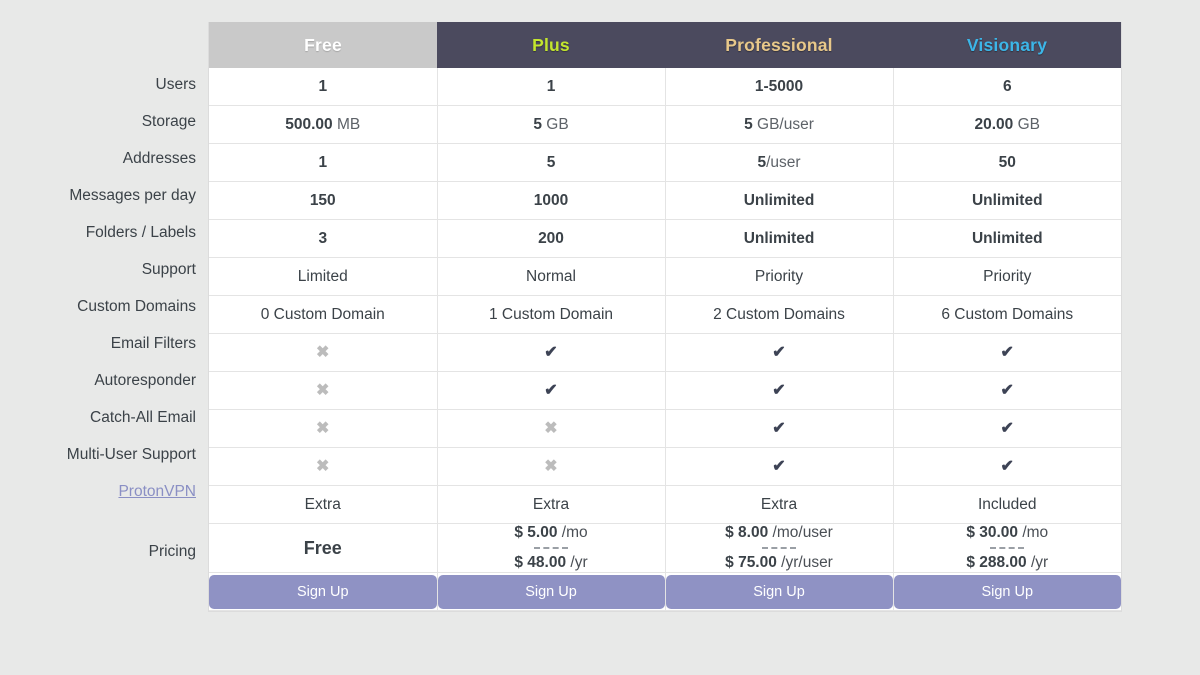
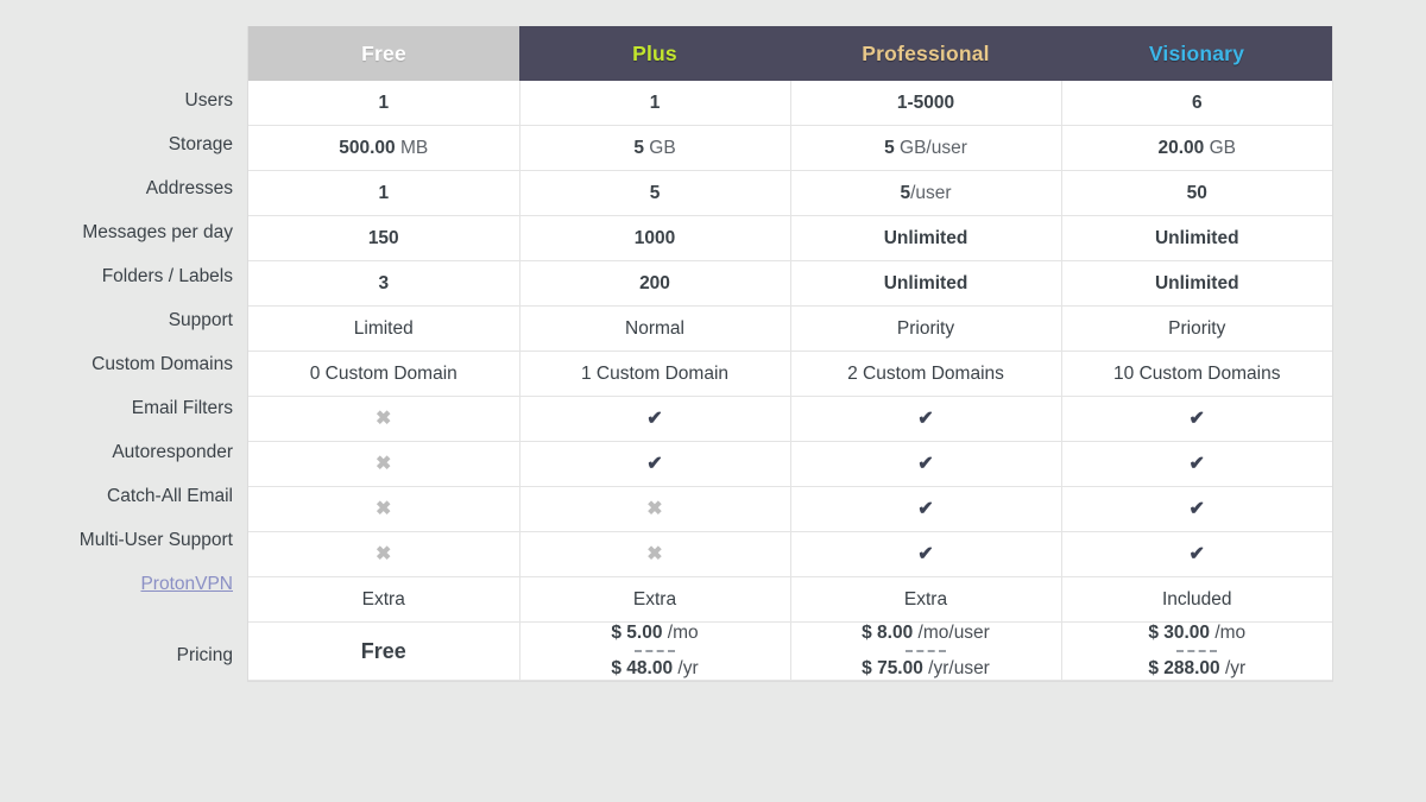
  Users
  Storage
  Addresses
  Messages per day
  Folders / Labels
  Support
  Custom Domains
  Email Filters
  Autoresponder
  Catch-All Email
  Multi-User Support
  ProtonVPN
  Pricing
  Free	Plus	Professional	Visionary
  1	1	1-5000	6
  500.00 MB	5 GB	5 GB/user	20.00 GB
  1	5	5/user	50
  150	1000	Unlimited	Unlimited
  3	200	Unlimited	Unlimited
  Limited	Normal	Priority	Priority
- 0 Custom Domain	1 Custom Domain	2 Custom Domains	6 Custom Domains
+ 0 Custom Domain	1 Custom Domain	2 Custom Domains	10 Custom Domains
  ✖	✔	✔	✔
  ✖	✔	✔	✔
  ✖	✖	✔	✔
  ✖	✖	✔	✔
  Extra	Extra	Extra	Included
  Free	$ 5.00 /mo $ 48.00 /yr	$ 8.00 /mo/user $ 75.00 /yr/user	$ 30.00 /mo $ 288.00 /yr
- Sign Up	Sign Up	Sign Up	Sign Up
